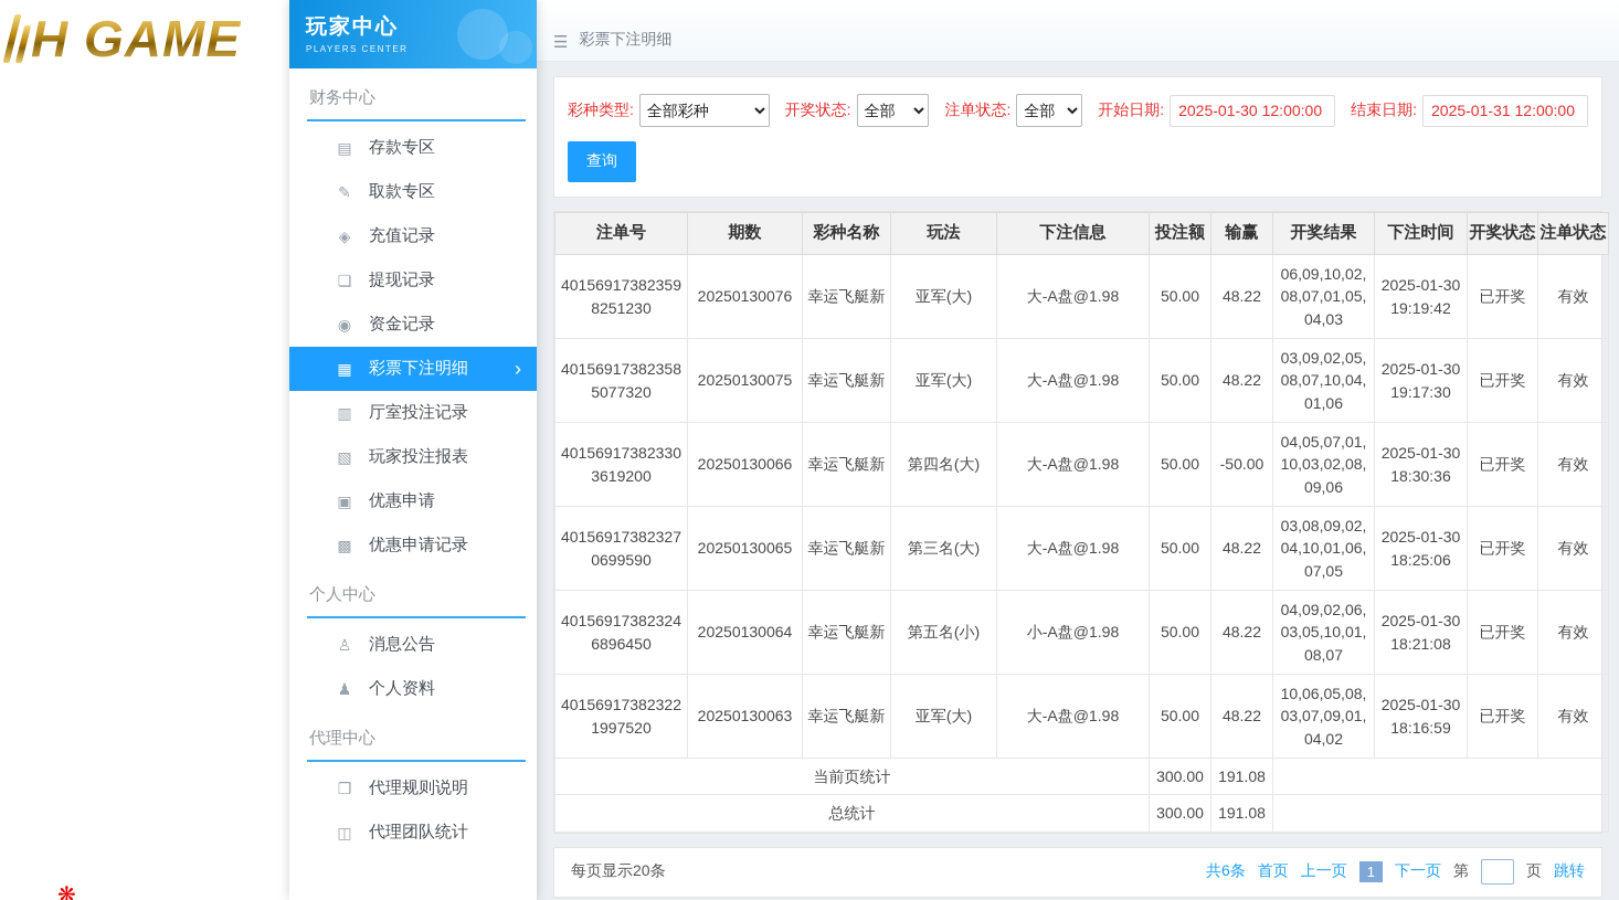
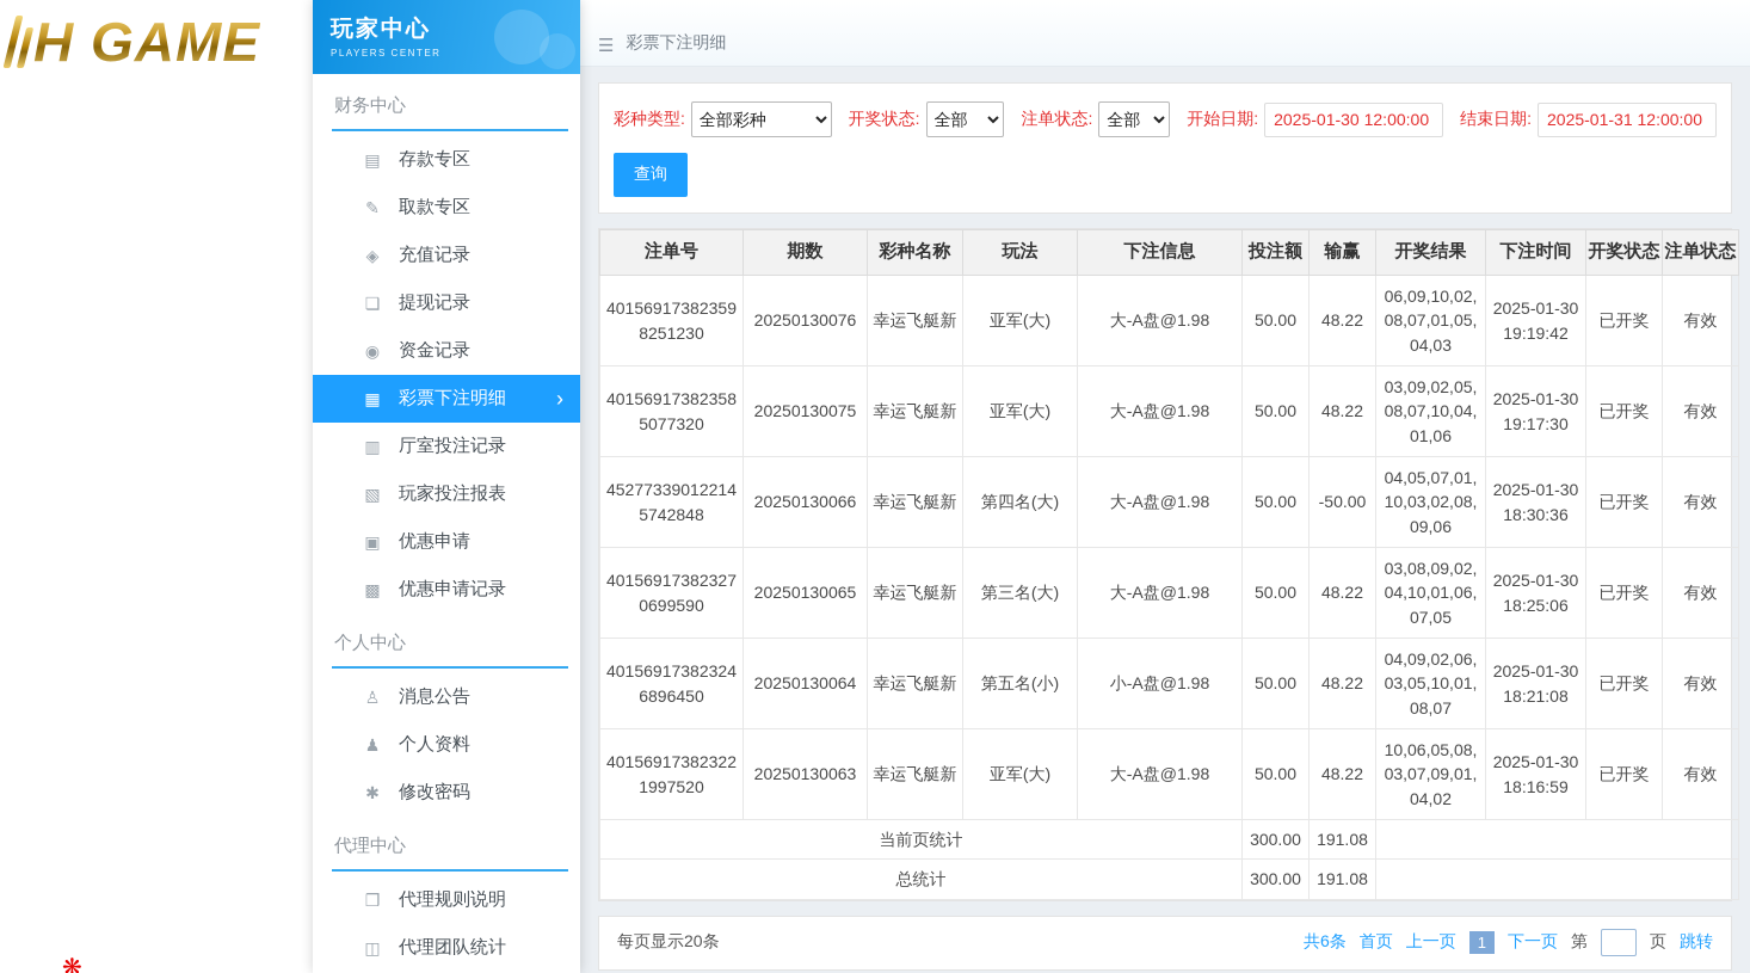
  H GAME
  ❋
  玩家中心
  PLAYERS CENTER
  财务中心
  ▤
  存款专区
  ✎
  取款专区
  ◈
  充值记录
  ❏
  提现记录
  ◉
  资金记录
  ▦
  彩票下注明细
  ›
  ▥
  厅室投注记录
  ▧
  玩家投注报表
  ▣
  优惠申请
  ▩
  优惠申请记录
  个人中心
  ♙
  消息公告
  ♟
  个人资料
+ ✱
+ 修改密码
  代理中心
  ❒
  代理规则说明
  ◫
  代理团队统计
  ☰
  彩票下注明细
  彩种类型:
  全部彩种
  开奖状态:
  全部
  注单状态:
  全部
  开始日期:
  2025-01-30 12:00:00
  结束日期:
  2025-01-31 12:00:00
  查询
  注单号	期数	彩种名称	玩法	下注信息	投注额	输赢	开奖结果	下注时间	开奖状态	注单状态
  401569173823598251230	20250130076	幸运飞艇新	亚军(大)	大-A盘@1.98	50.00	48.22	06,09,10,02,08,07,01,05,04,03	2025-01-30 19:19:42	已开奖	有效
  401569173823585077320	20250130075	幸运飞艇新	亚军(大)	大-A盘@1.98	50.00	48.22	03,09,02,05,08,07,10,04,01,06	2025-01-30 19:17:30	已开奖	有效
- 401569173823303619200	20250130066	幸运飞艇新	第四名(大)	大-A盘@1.98	50.00	-50.00	04,05,07,01,10,03,02,08,09,06	2025-01-30 18:30:36	已开奖	有效
+ 452773390122145742848	20250130066	幸运飞艇新	第四名(大)	大-A盘@1.98	50.00	-50.00	04,05,07,01,10,03,02,08,09,06	2025-01-30 18:30:36	已开奖	有效
  401569173823270699590	20250130065	幸运飞艇新	第三名(大)	大-A盘@1.98	50.00	48.22	03,08,09,02,04,10,01,06,07,05	2025-01-30 18:25:06	已开奖	有效
  401569173823246896450	20250130064	幸运飞艇新	第五名(小)	小-A盘@1.98	50.00	48.22	04,09,02,06,03,05,10,01,08,07	2025-01-30 18:21:08	已开奖	有效
  401569173823221997520	20250130063	幸运飞艇新	亚军(大)	大-A盘@1.98	50.00	48.22	10,06,05,08,03,07,09,01,04,02	2025-01-30 18:16:59	已开奖	有效
  当前页统计	300.00	191.08
  总统计	300.00	191.08
  每页显示20条
  共6条
  首页
  上一页
  1
  下一页
  第
  页
  跳转
